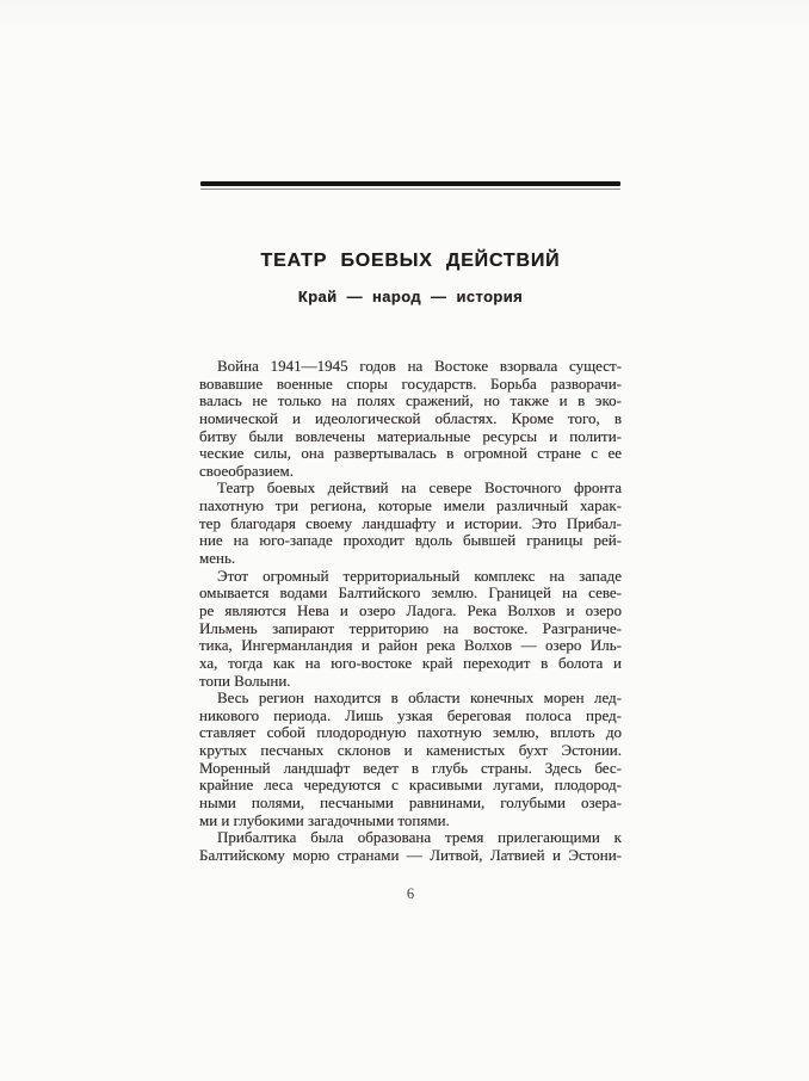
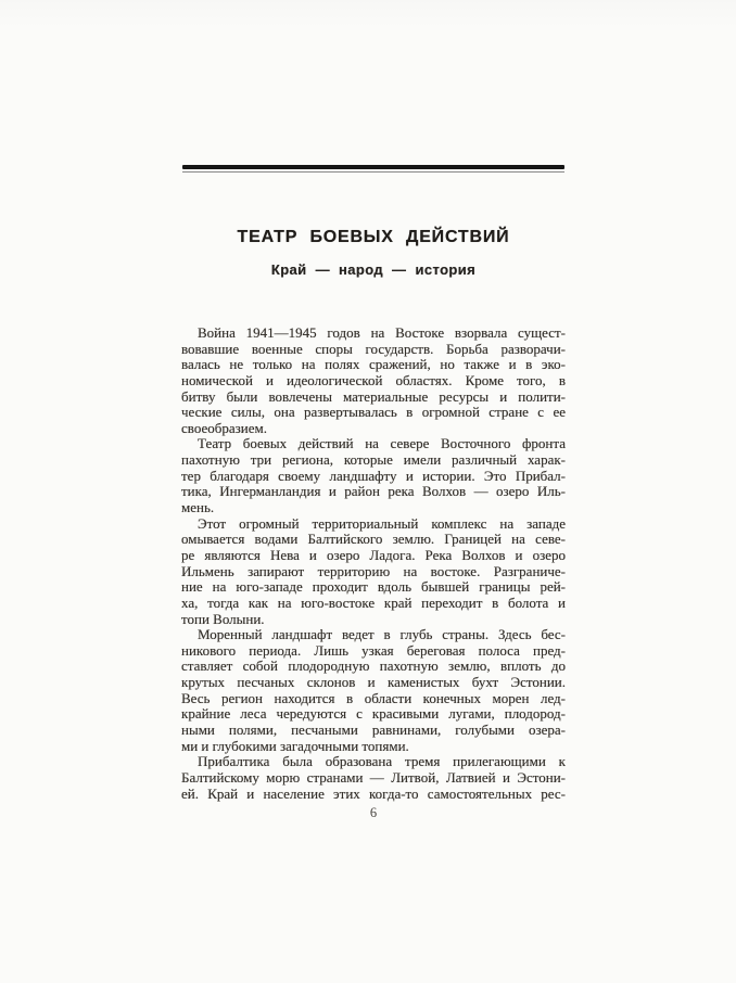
  ТЕАТР БОЕВЫХ ДЕЙСТВИЙ
  Край — народ — история
  Война 1941—1945 годов на Востоке взорвала сущест-
  вовавшие военные споры государств. Борьба разворачи-
  валась не только на полях сражений, но также и в эко-
  номической и идеологической областях. Кроме того, в
  битву были вовлечены материальные ресурсы и полити-
  ческие силы, она развертывалась в огромной стране с ее
  своеобразием.
  Театр боевых действий на севере Восточного фронта
  пахотную три региона, которые имели различный харак-
  тер благодаря своему ландшафту и истории. Это Прибал-
- ние на юго-западе проходит вдоль бывшей границы рей-
+ тика, Ингерманландия и район река Волхов — озеро Иль-
  мень.
  Этот огромный территориальный комплекс на западе
  омывается водами Балтийского землю. Границей на севе-
  ре являются Нева и озеро Ладога. Река Волхов и озеро
  Ильмень запирают территорию на востоке. Разграниче-
- тика, Ингерманландия и район река Волхов — озеро Иль-
+ ние на юго-западе проходит вдоль бывшей границы рей-
  ха, тогда как на юго-востоке край переходит в болота и
  топи Волыни.
- Весь регион находится в области конечных морен лед-
+ Моренный ландшафт ведет в глубь страны. Здесь бес-
  никового периода. Лишь узкая береговая полоса пред-
  ставляет собой плодородную пахотную землю, вплоть до
  крутых песчаных склонов и каменистых бухт Эстонии.
- Моренный ландшафт ведет в глубь страны. Здесь бес-
+ Весь регион находится в области конечных морен лед-
  крайние леса чередуются с красивыми лугами, плодород-
  ными полями, песчаными равнинами, голубыми озера-
  ми и глубокими загадочными топями.
  Прибалтика была образована тремя прилегающими к
  Балтийскому морю странами — Литвой, Латвией и Эстони-
+ ей. Край и население этих когда-то самостоятельных рес-
  6
